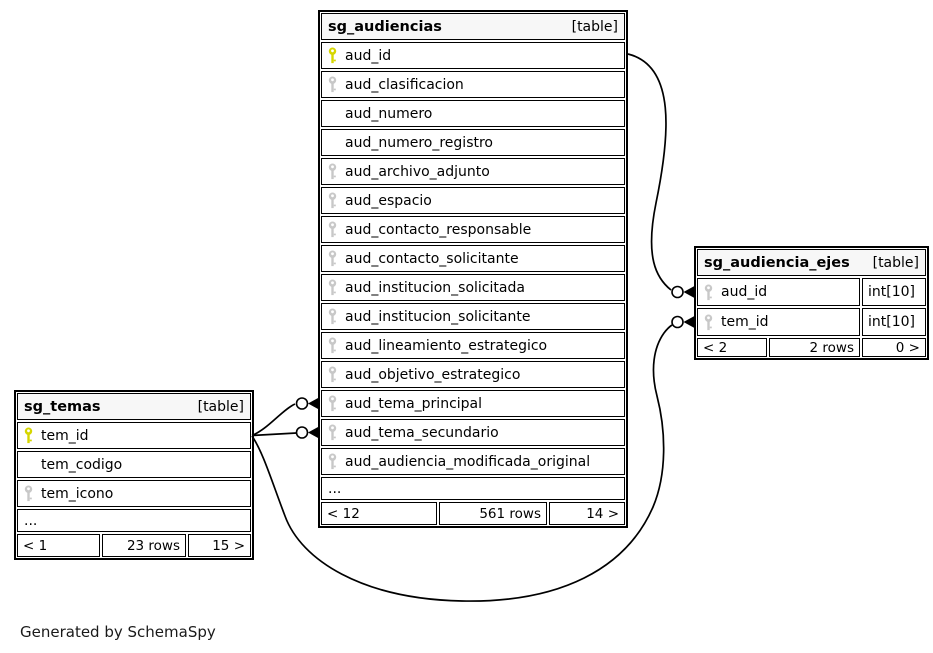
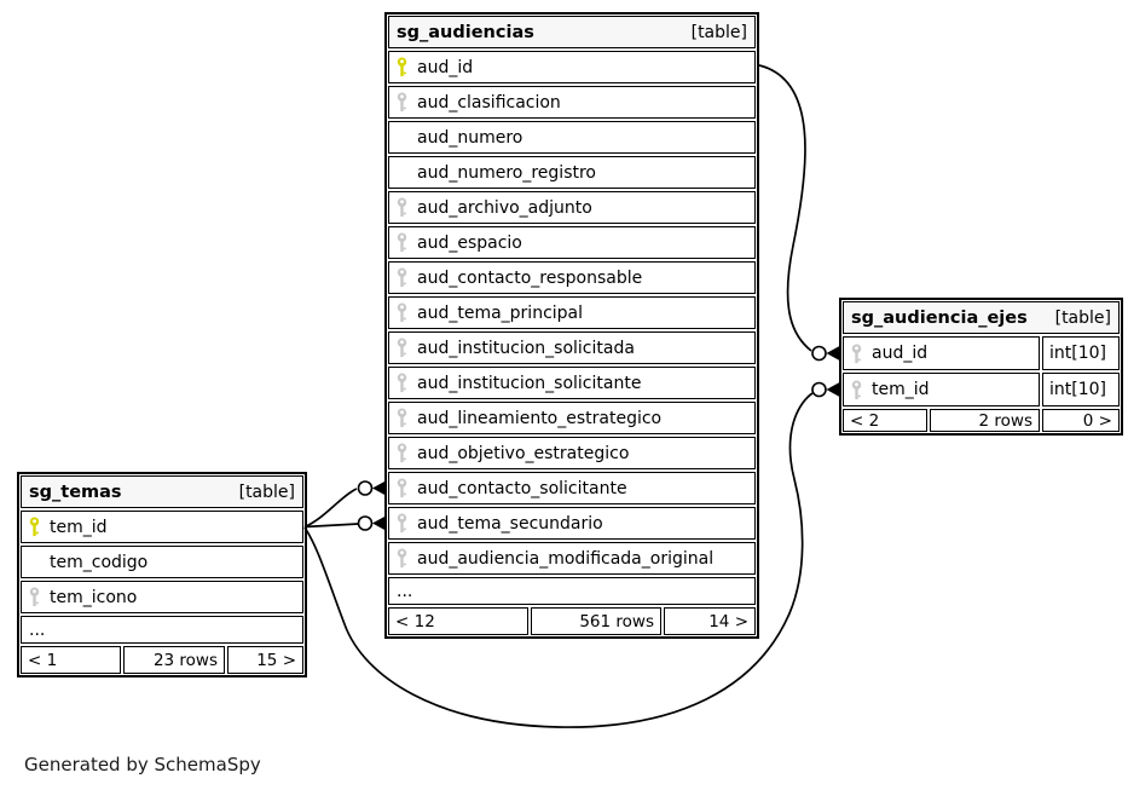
  sg_audiencias
  [table]
  aud_id
  aud_clasificacion
  aud_numero
  aud_numero_registro
  aud_archivo_adjunto
  aud_espacio
  aud_contacto_responsable
- aud_contacto_solicitante
+ aud_tema_principal
  aud_institucion_solicitada
  aud_institucion_solicitante
  aud_lineamiento_estrategico
  aud_objetivo_estrategico
- aud_tema_principal
+ aud_contacto_solicitante
  aud_tema_secundario
  aud_audiencia_modificada_original
  ...
  < 12
  561 rows
  14 >
  sg_audiencia_ejes
  [table]
  aud_id
  int[10]
  tem_id
  int[10]
  < 2
  2 rows
  0 >
  sg_temas
  [table]
  tem_id
  tem_codigo
  tem_icono
  ...
  < 1
  23 rows
  15 >
  Generated by SchemaSpy
